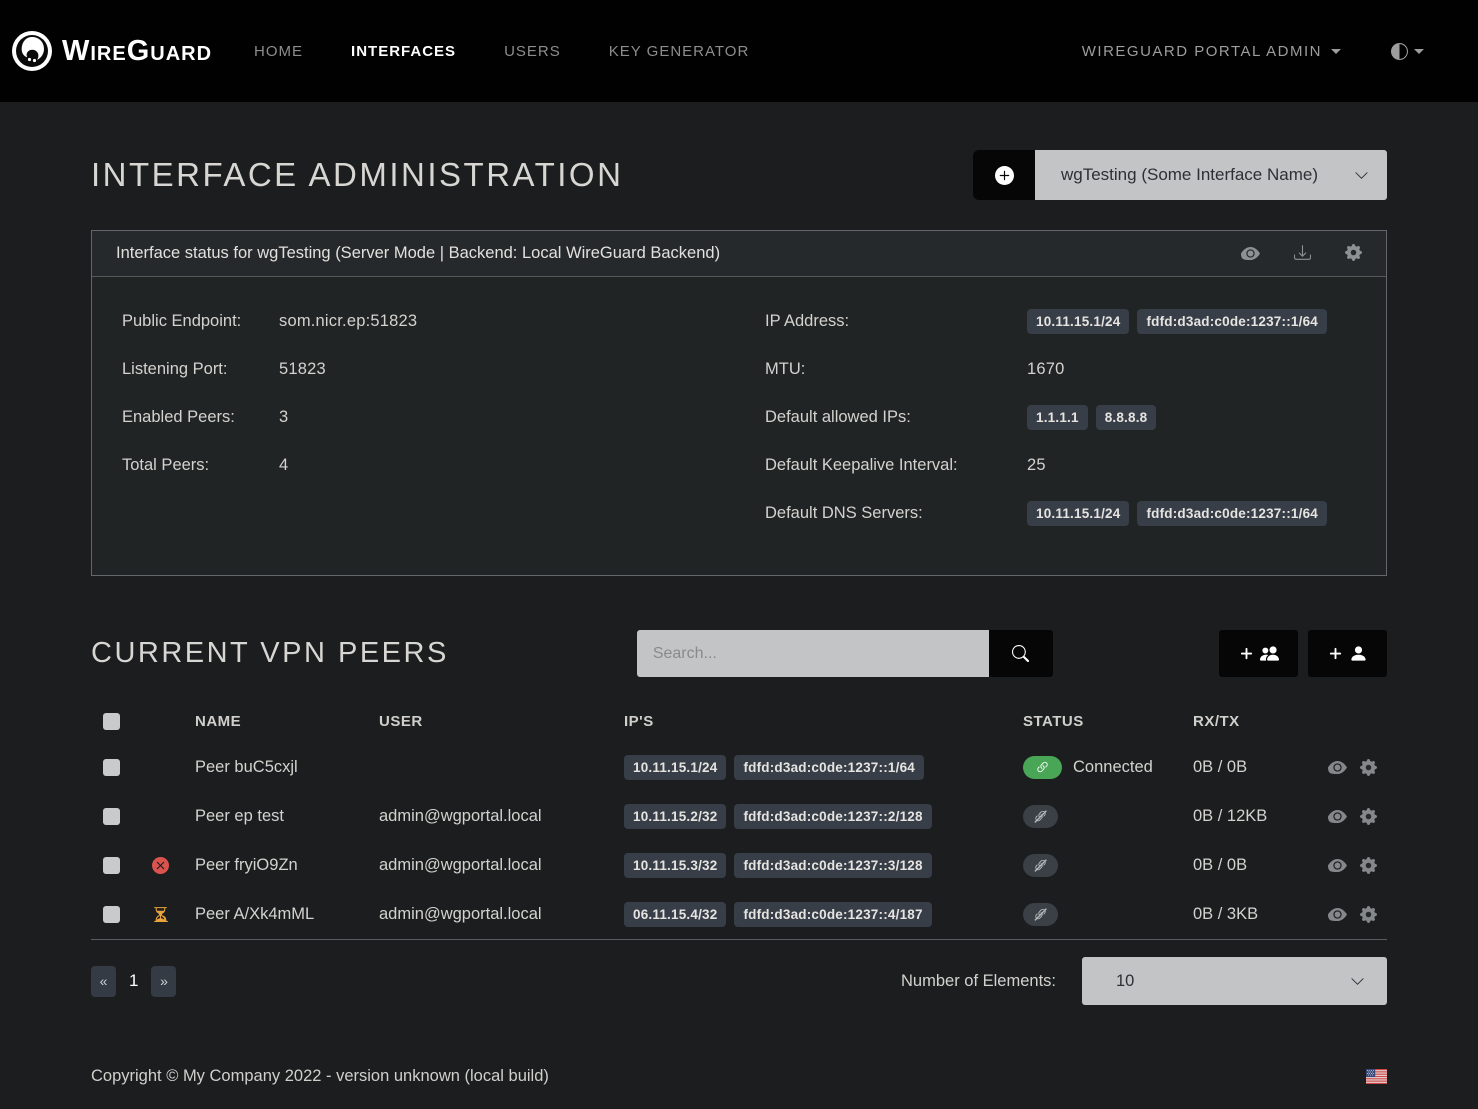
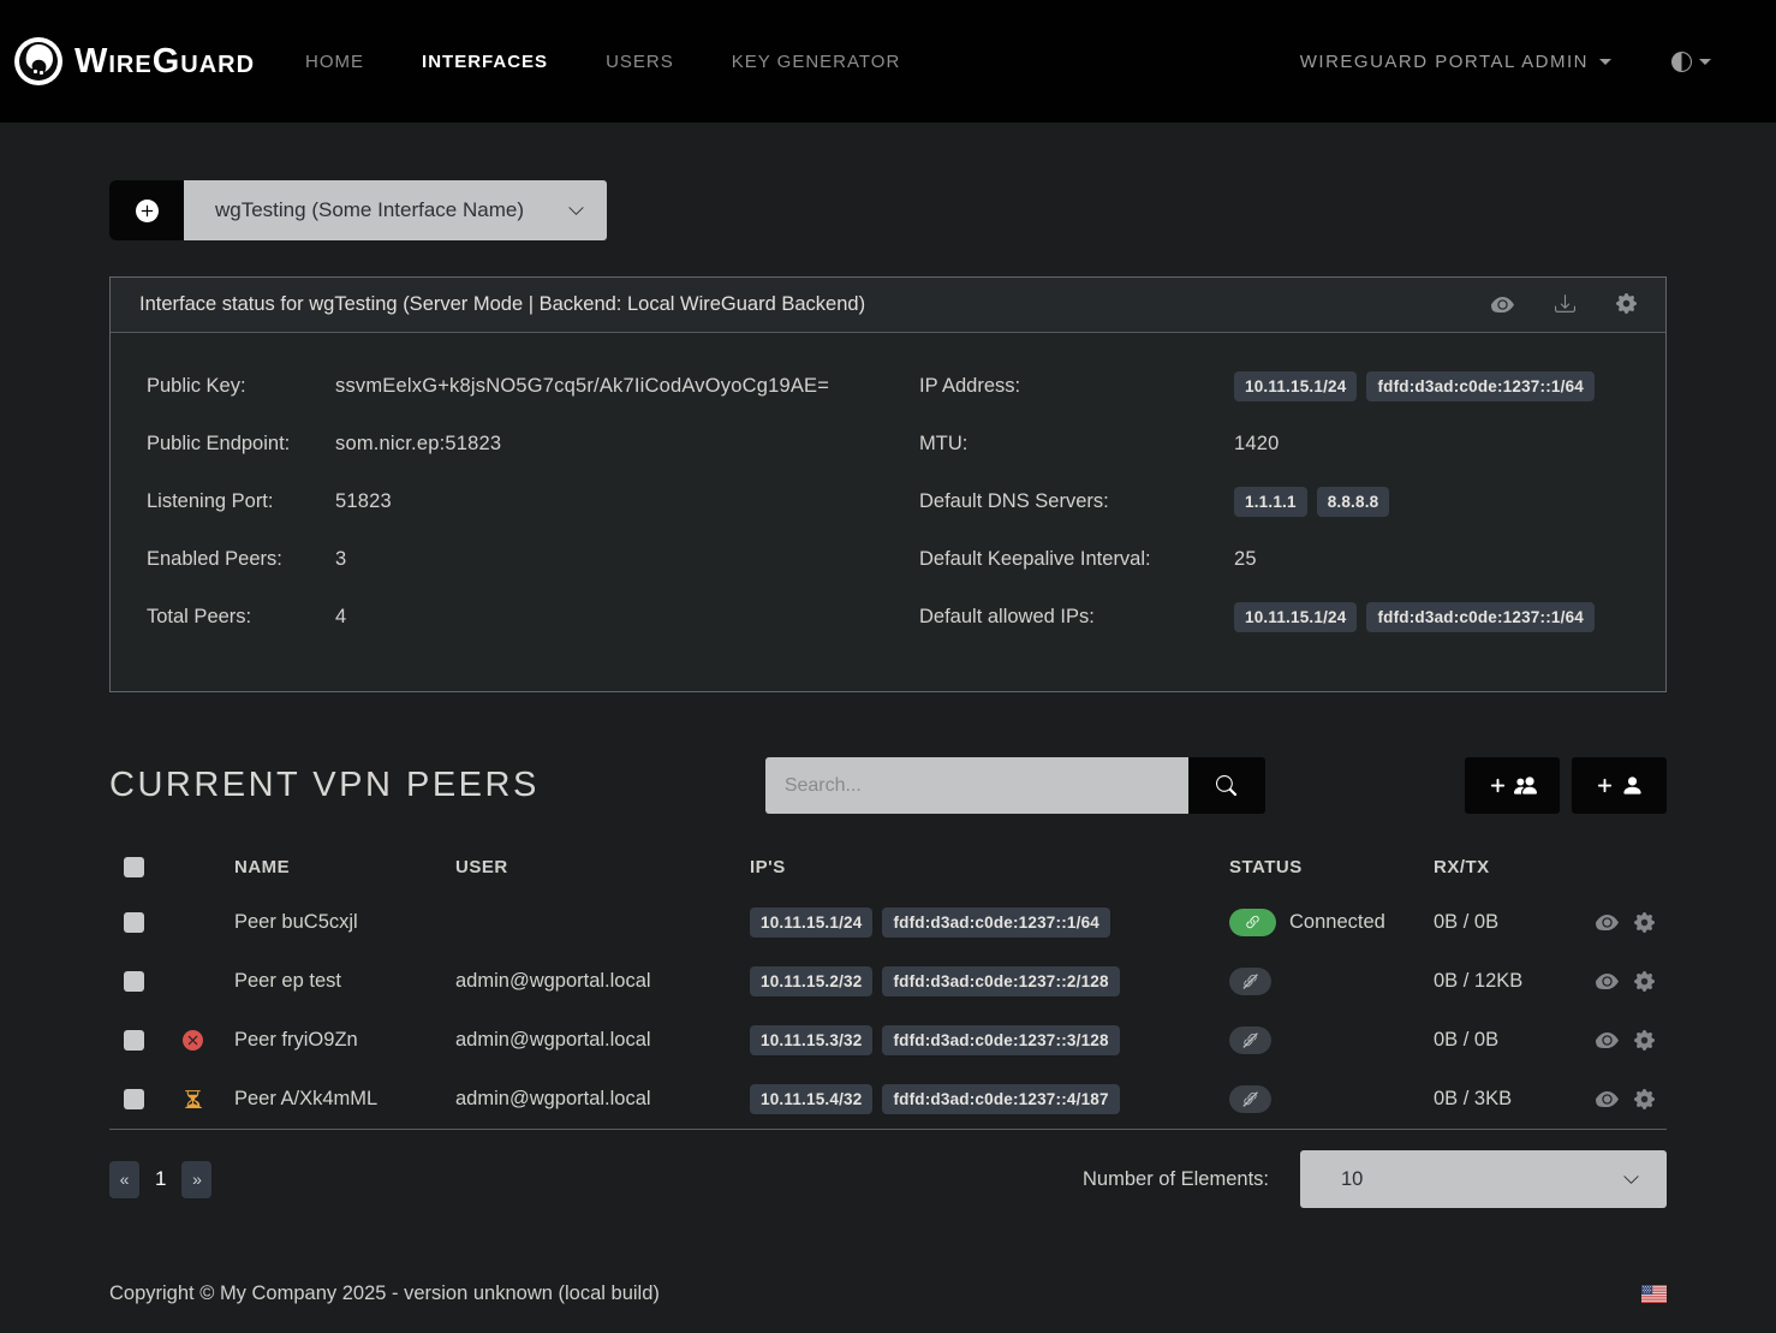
  WireGuard
  HOME
  INTERFACES
  USERS
  KEY GENERATOR
  WIREGUARD PORTAL ADMIN
- INTERFACE ADMINISTRATION
  wgTesting (Some Interface Name)
  Interface status for wgTesting (Server Mode | Backend: Local WireGuard Backend)
+ Public Key:
+ ssvmEelxG+k8jsNO5G7cq5r/Ak7IiCodAvOyoCg19AE=
  Public Endpoint:
  som.nicr.ep:51823
  Listening Port:
  51823
  Enabled Peers:
  3
  Total Peers:
  4
  IP Address:
  10.11.15.1/24 fdfd:d3ad:c0de:1237::1/64
  MTU:
- 1670
+ 1420
- Default allowed IPs:
+ Default DNS Servers:
  1.1.1.1 8.8.8.8
  Default Keepalive Interval:
  25
- Default DNS Servers:
+ Default allowed IPs:
  10.11.15.1/24 fdfd:d3ad:c0de:1237::1/64
  CURRENT VPN PEERS
  Search...
  NAME
  USER
  IP'S
  STATUS
  RX/TX
  Peer buC5cxjl
  10.11.15.1/24
  fdfd:d3ad:c0de:1237::1/64
  Connected
  0B / 0B
  Peer ep test
  admin@wgportal.local
  10.11.15.2/32
  fdfd:d3ad:c0de:1237::2/128
  0B / 12KB
  Peer fryiO9Zn
  admin@wgportal.local
  10.11.15.3/32
  fdfd:d3ad:c0de:1237::3/128
  0B / 0B
  Peer A/Xk4mML
  admin@wgportal.local
- 06.11.15.4/32
+ 10.11.15.4/32
  fdfd:d3ad:c0de:1237::4/187
  0B / 3KB
  «
  1
  »
  Number of Elements:
  10
- Copyright © My Company 2022 - version unknown (local build)
+ Copyright © My Company 2025 - version unknown (local build)
